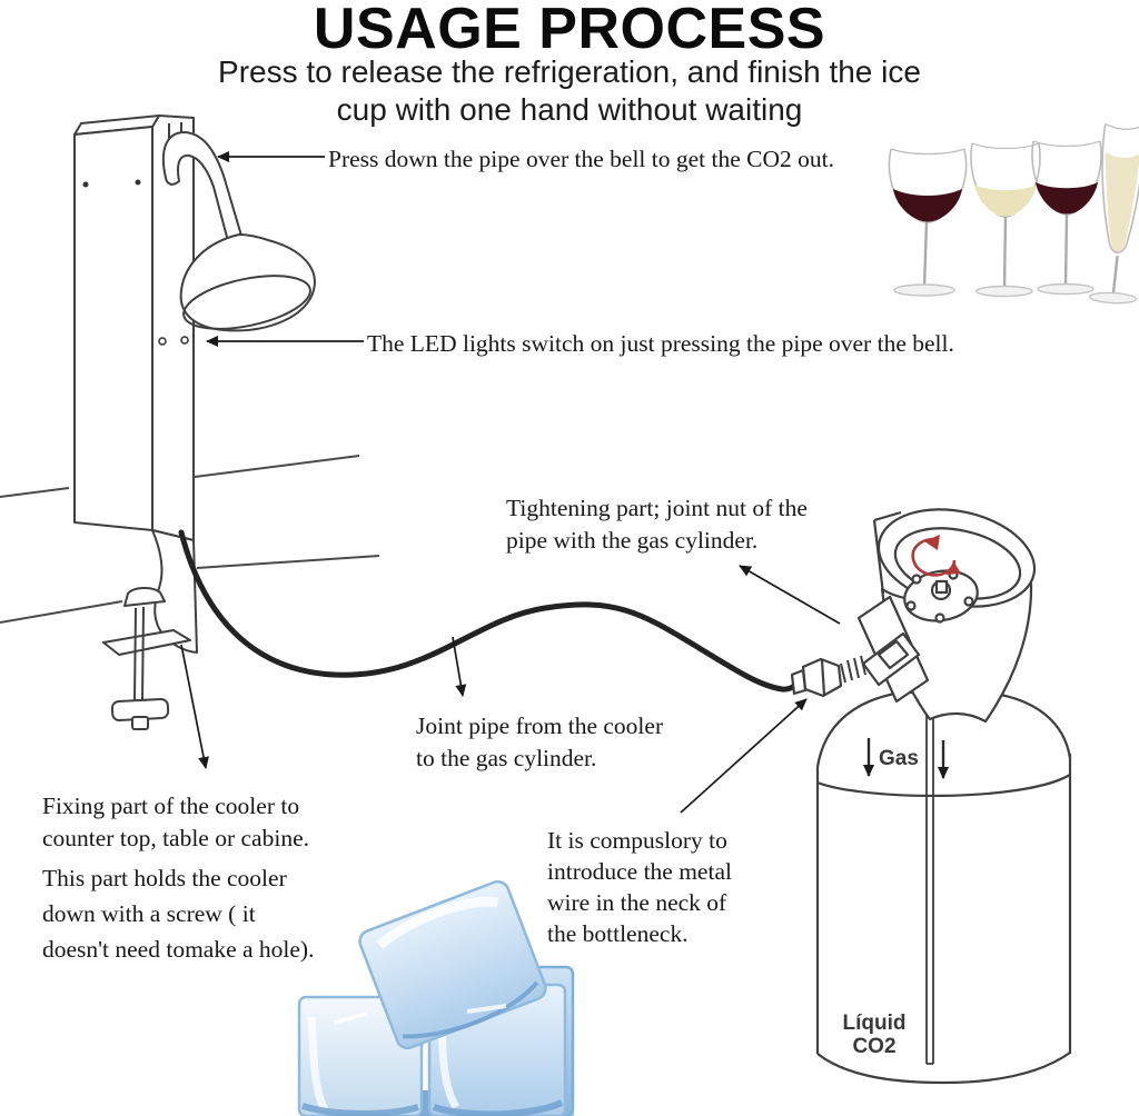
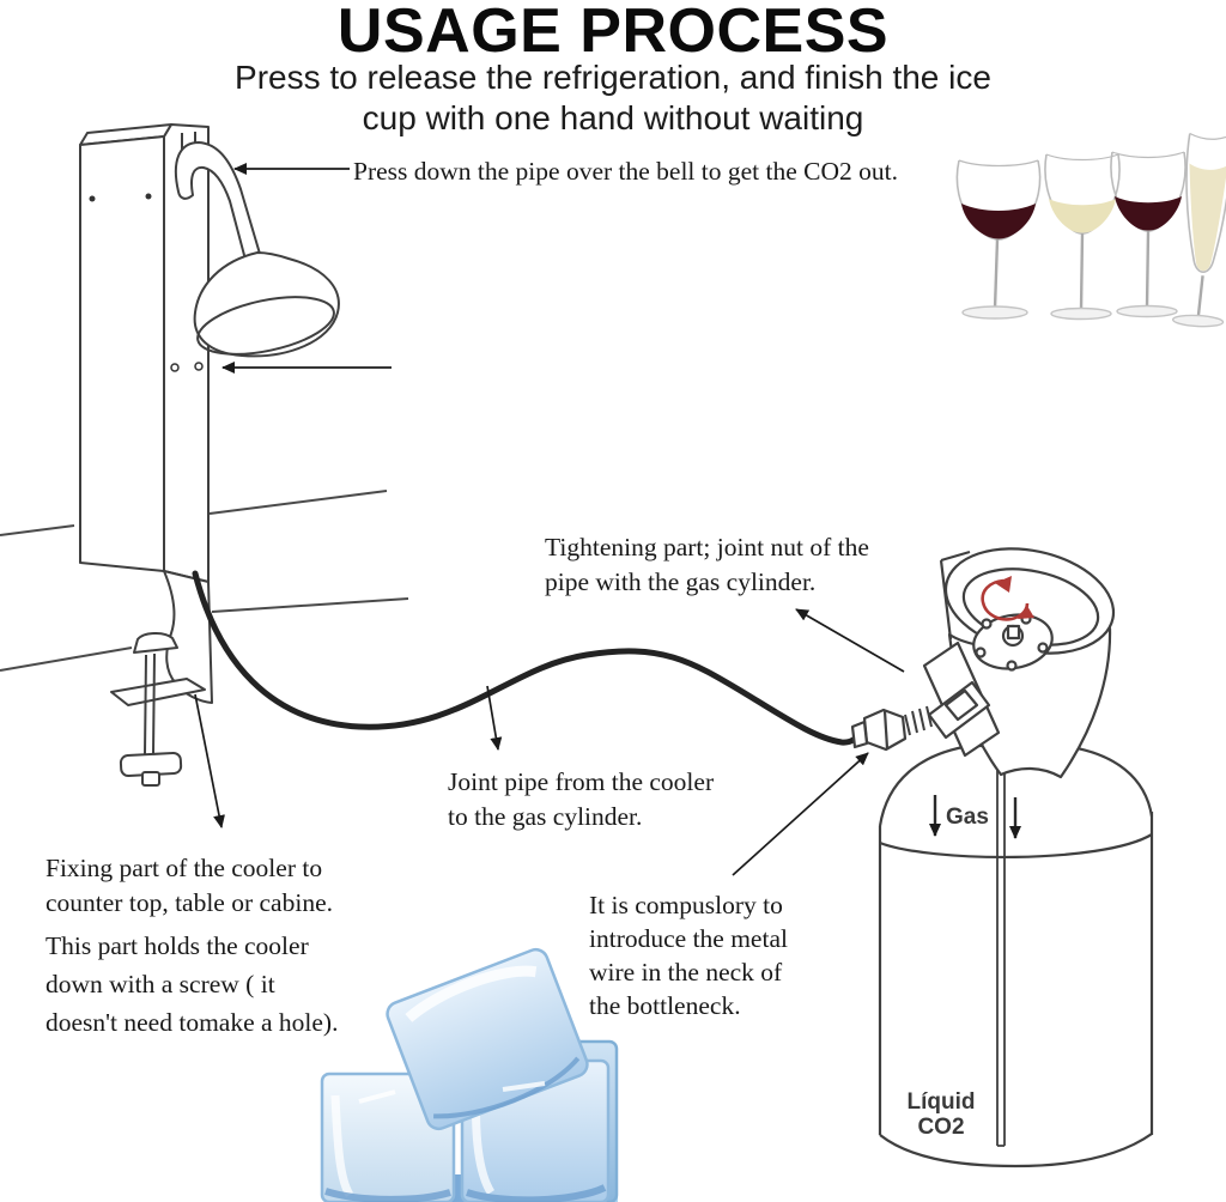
  USAGE PROCESS
  Press to release the refrigeration, and finish the ice
  cup with one hand without waiting
  Press down the pipe over the bell to get the CO2 out.
- The LED lights switch on just pressing the pipe over the bell.
  Tightening part; joint nut of the
  pipe with the gas cylinder.
  Joint pipe from the cooler
  to the gas cylinder.
  Fixing part of the cooler to
  counter top, table or cabine.
  This part holds the cooler
  down with a screw ( it
  doesn't need tomake a hole).
  It is compuslory to
  introduce the metal
  wire in the neck of
  the bottleneck.
  Gas
  Líquid
  CO2
